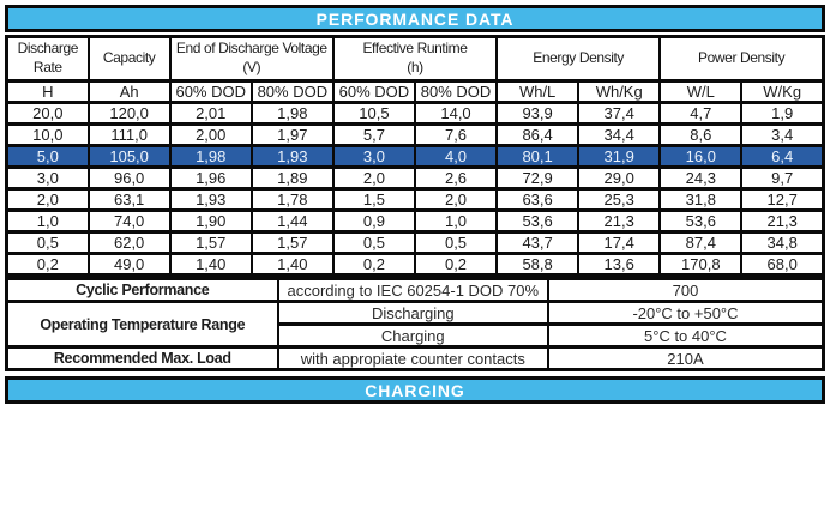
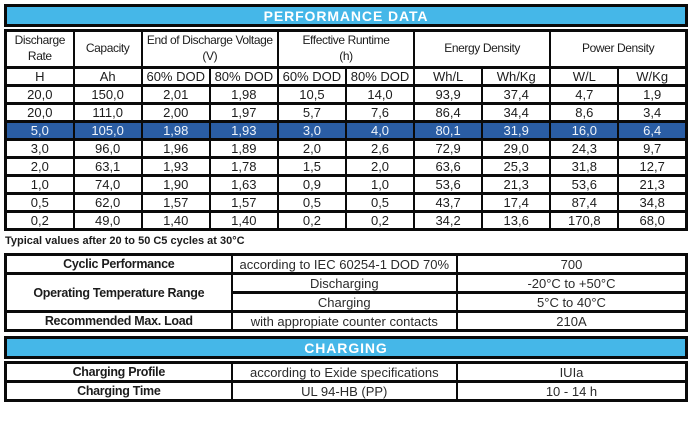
  PERFORMANCE DATA
  DischargeRate	Capacity	End of Discharge Voltage(V)	Effective Runtime(h)	Energy Density	Power Density
  H	Ah	60% DOD	80% DOD	60% DOD	80% DOD	Wh/L	Wh/Kg	W/L	W/Kg
- 20,0	120,0	2,01	1,98	10,5	14,0	93,9	37,4	4,7	1,9
+ 20,0	150,0	2,01	1,98	10,5	14,0	93,9	37,4	4,7	1,9
- 10,0	111,0	2,00	1,97	5,7	7,6	86,4	34,4	8,6	3,4
+ 20,0	111,0	2,00	1,97	5,7	7,6	86,4	34,4	8,6	3,4
  5,0	105,0	1,98	1,93	3,0	4,0	80,1	31,9	16,0	6,4
  3,0	96,0	1,96	1,89	2,0	2,6	72,9	29,0	24,3	9,7
  2,0	63,1	1,93	1,78	1,5	2,0	63,6	25,3	31,8	12,7
- 1,0	74,0	1,90	1,44	0,9	1,0	53,6	21,3	53,6	21,3
+ 1,0	74,0	1,90	1,63	0,9	1,0	53,6	21,3	53,6	21,3
  0,5	62,0	1,57	1,57	0,5	0,5	43,7	17,4	87,4	34,8
- 0,2	49,0	1,40	1,40	0,2	0,2	58,8	13,6	170,8	68,0
+ 0,2	49,0	1,40	1,40	0,2	0,2	34,2	13,6	170,8	68,0
+ Typical values after 20 to 50 C5 cycles at 30°C
  Cyclic Performance	according to IEC 60254-1 DOD 70%	700
  Operating Temperature Range	Discharging	-20°C to +50°C
  Charging	5°C to 40°C
  Recommended Max. Load	with appropiate counter contacts	210A
  CHARGING
+ Charging Profile	according to Exide specifications	IUIa
+ Charging Time	UL 94-HB (PP)	10 - 14 h
